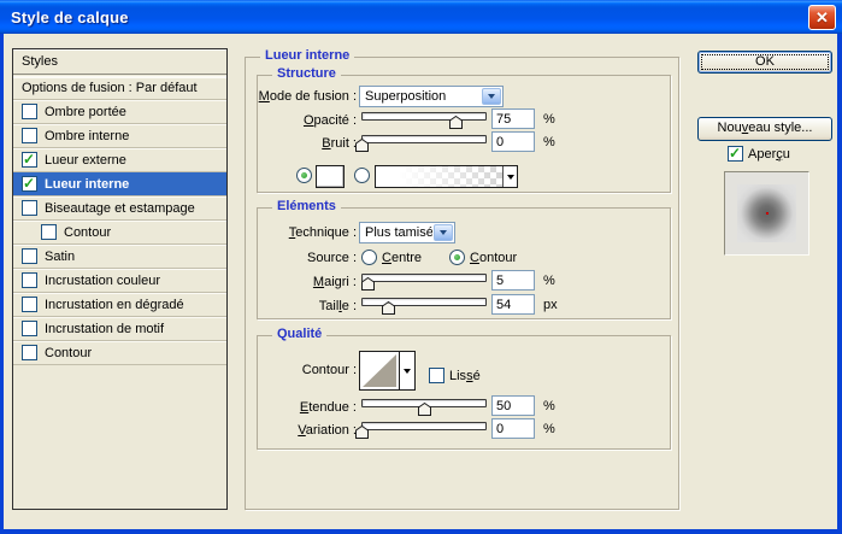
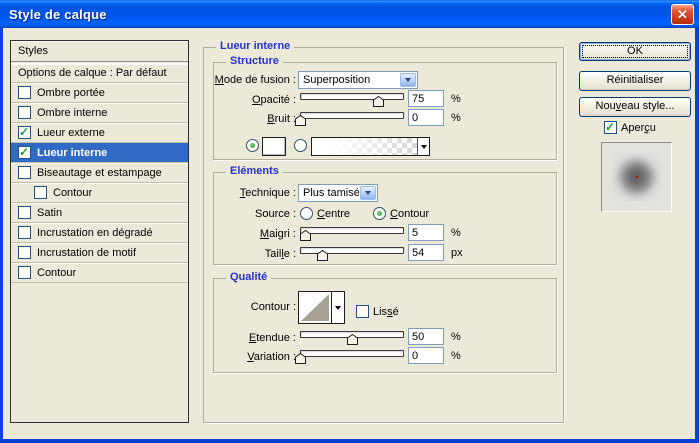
  Style de calque
  ✕
  Styles
- Options de fusion : Par défaut
+ Options de calque : Par défaut
  Ombre portée
  Ombre interne
  ✓
  Lueur externe
  ✓
  Lueur interne
  Biseautage et estampage
  Contour
  Satin
- Incrustation couleur
  Incrustation en dégradé
  Incrustation de motif
  Contour
  Lueur interne
  Structure
  Eléments
  Qualité
  Mode de fusion :
  Superposition
  Opacité :
  75
  %
  Bruit :
  0
  %
  Technique :
  Plus tamisé
  Source :
  Centre
  Contour
  Maigri :
  5
  %
  Taille :
  54
  px
  Contour :
  Lissé
  Etendue :
  50
  %
  Variation :
  0
  %
  OK
+ Réinitialiser
  Nouveau style...
  ✓
  Aperçu
